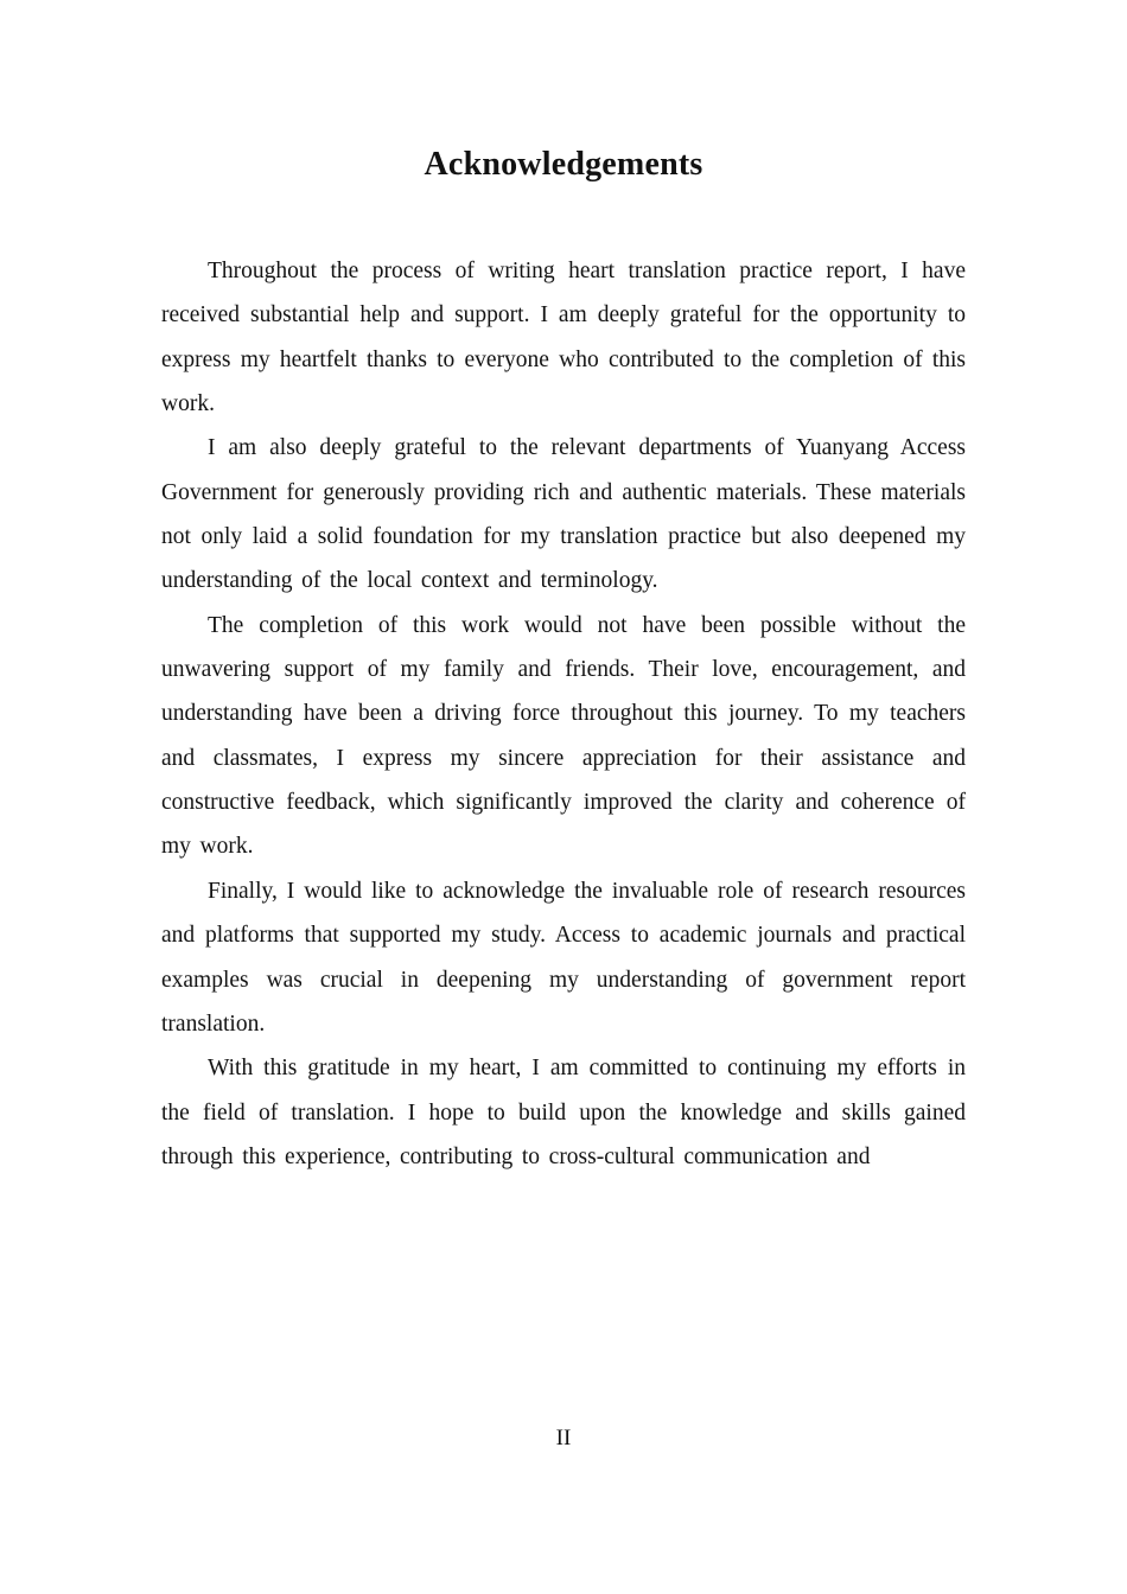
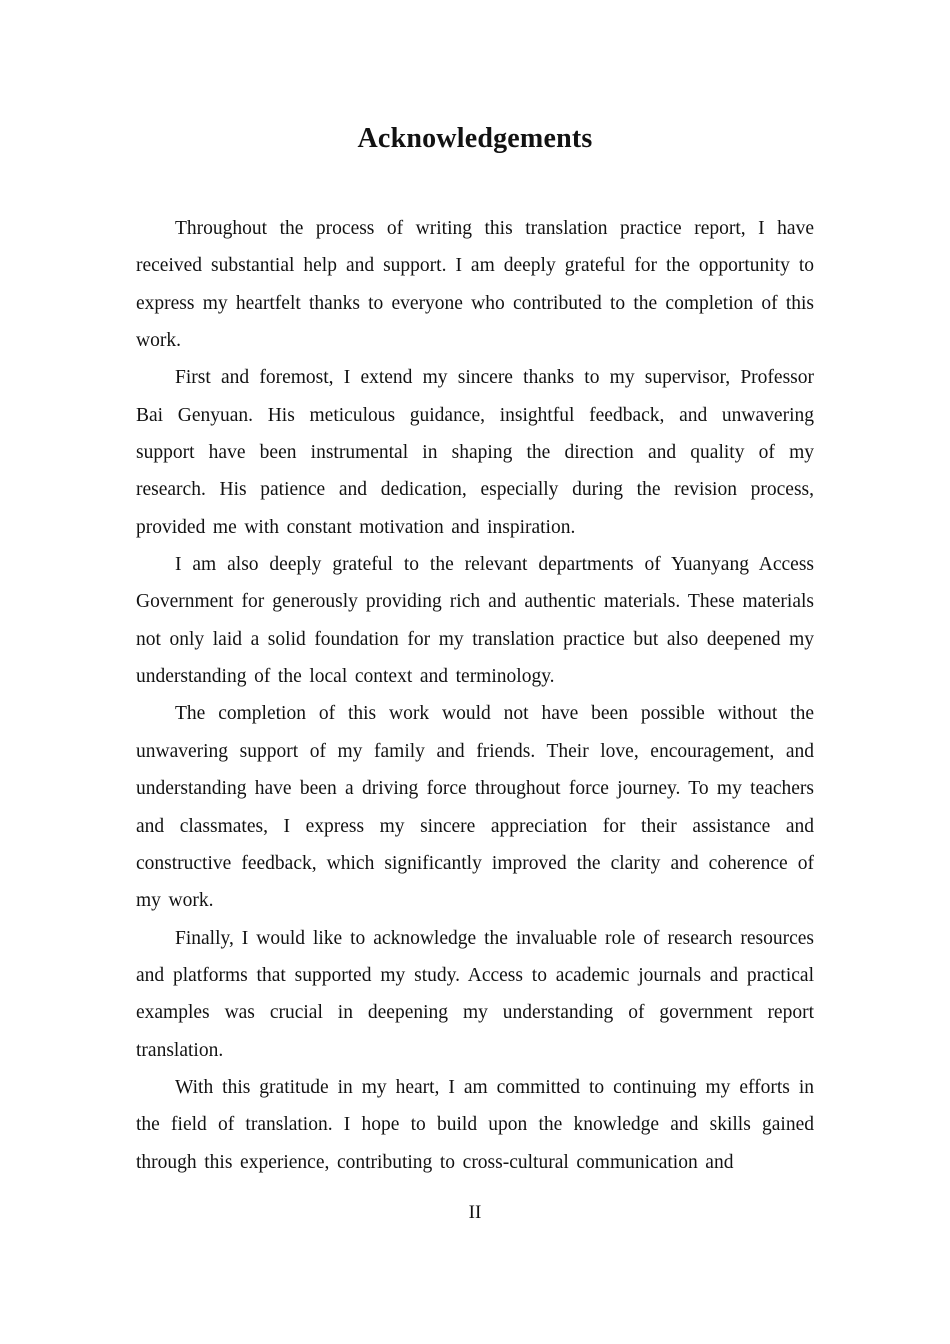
  Acknowledgements
- Throughout the process of writing heart translation practice report, I have received substantial help and support. I am deeply grateful for the opportunity to express my heartfelt thanks to everyone who contributed to the completion of this work.
+ Throughout the process of writing this translation practice report, I have received substantial help and support. I am deeply grateful for the opportunity to express my heartfelt thanks to everyone who contributed to the completion of this work.
+ First and foremost, I extend my sincere thanks to my supervisor, Professor Bai Genyuan. His meticulous guidance, insightful feedback, and unwavering support have been instrumental in shaping the direction and quality of my research. His patience and dedication, especially during the revision process, provided me with constant motivation and inspiration.
  I am also deeply grateful to the relevant departments of Yuanyang Access Government for generously providing rich and authentic materials. These materials not only laid a solid foundation for my translation practice but also deepened my understanding of the local context and terminology.
- The completion of this work would not have been possible without the unwavering support of my family and friends. Their love, encouragement, and understanding have been a driving force throughout this journey. To my teachers and classmates, I express my sincere appreciation for their assistance and constructive feedback, which significantly improved the clarity and coherence of my work.
+ The completion of this work would not have been possible without the unwavering support of my family and friends. Their love, encouragement, and understanding have been a driving force throughout force journey. To my teachers and classmates, I express my sincere appreciation for their assistance and constructive feedback, which significantly improved the clarity and coherence of my work.
  Finally, I would like to acknowledge the invaluable role of research resources and platforms that supported my study. Access to academic journals and practical examples was crucial in deepening my understanding of government report translation.
  With this gratitude in my heart, I am committed to continuing my efforts in the field of translation. I hope to build upon the knowledge and skills gained through this experience, contributing to cross-cultural communication and
  II
